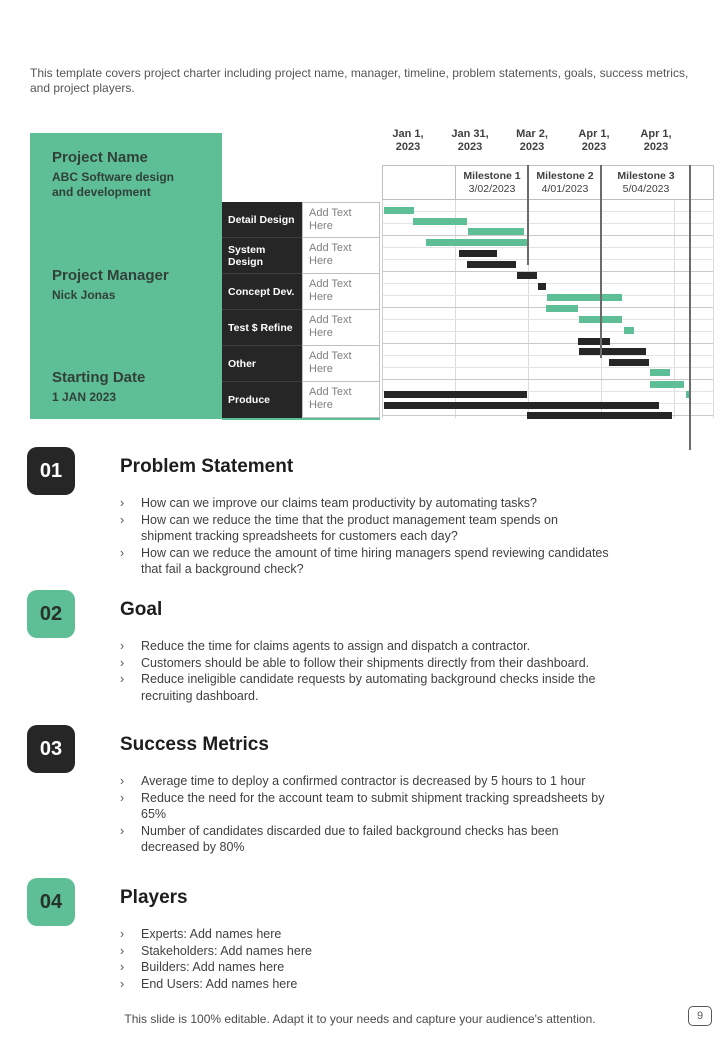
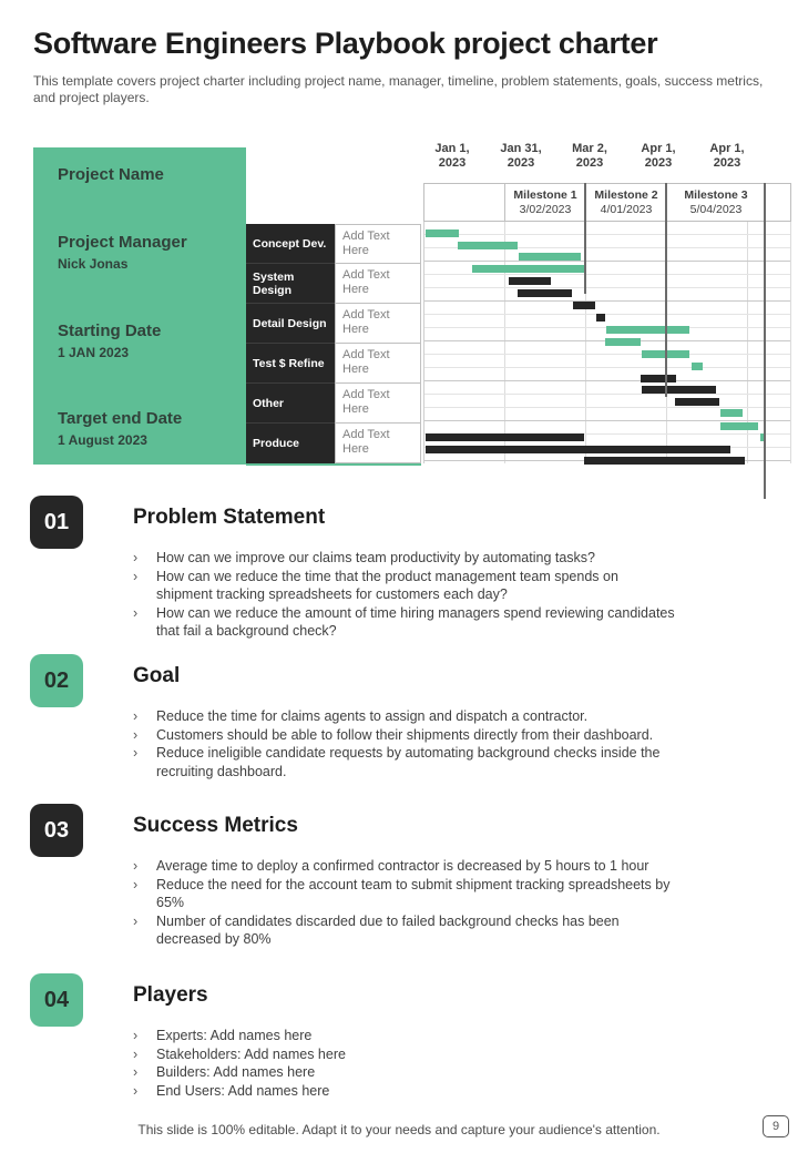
+ Software Engineers Playbook project charter
  This template covers project charter including project name, manager, timeline, problem statements, goals, success metrics, and project players.
  Project Name
- ABC Software design and development
  Project Manager
  Nick Jonas
  Starting Date
  1 JAN 2023
+ Target end Date
+ 1 August 2023
- Detail Design
+ Concept Dev.
  Add Text Here
  System Design
  Add Text Here
- Concept Dev.
+ Detail Design
  Add Text Here
  Test $ Refine
  Add Text Here
  Other
  Add Text Here
  Produce
  Add Text Here
  Jan 1,
  2023
  Jan 31,
  2023
  Mar 2,
  2023
  Apr 1,
  2023
  Apr 1,
  2023
  Milestone 1
  3/02/2023
  Milestone 2
  4/01/2023
  Milestone 3
  5/04/2023
  01
  Problem Statement
  ›
  How can we improve our claims team productivity by automating tasks?
  ›
  How can we reduce the time that the product management team spends on shipment tracking spreadsheets for customers each day?
  ›
  How can we reduce the amount of time hiring managers spend reviewing candidates that fail a background check?
  02
  Goal
  ›
  Reduce the time for claims agents to assign and dispatch a contractor.
  ›
  Customers should be able to follow their shipments directly from their dashboard.
  ›
  Reduce ineligible candidate requests by automating background checks inside the recruiting dashboard.
  03
  Success Metrics
  ›
  Average time to deploy a confirmed contractor is decreased by 5 hours to 1 hour
  ›
  Reduce the need for the account team to submit shipment tracking spreadsheets by 65%
  ›
  Number of candidates discarded due to failed background checks has been decreased by 80%
  04
  Players
  ›
  Experts: Add names here
  ›
  Stakeholders: Add names here
  ›
  Builders: Add names here
  ›
  End Users: Add names here
  This slide is 100% editable. Adapt it to your needs and capture your audience's attention.
  9
